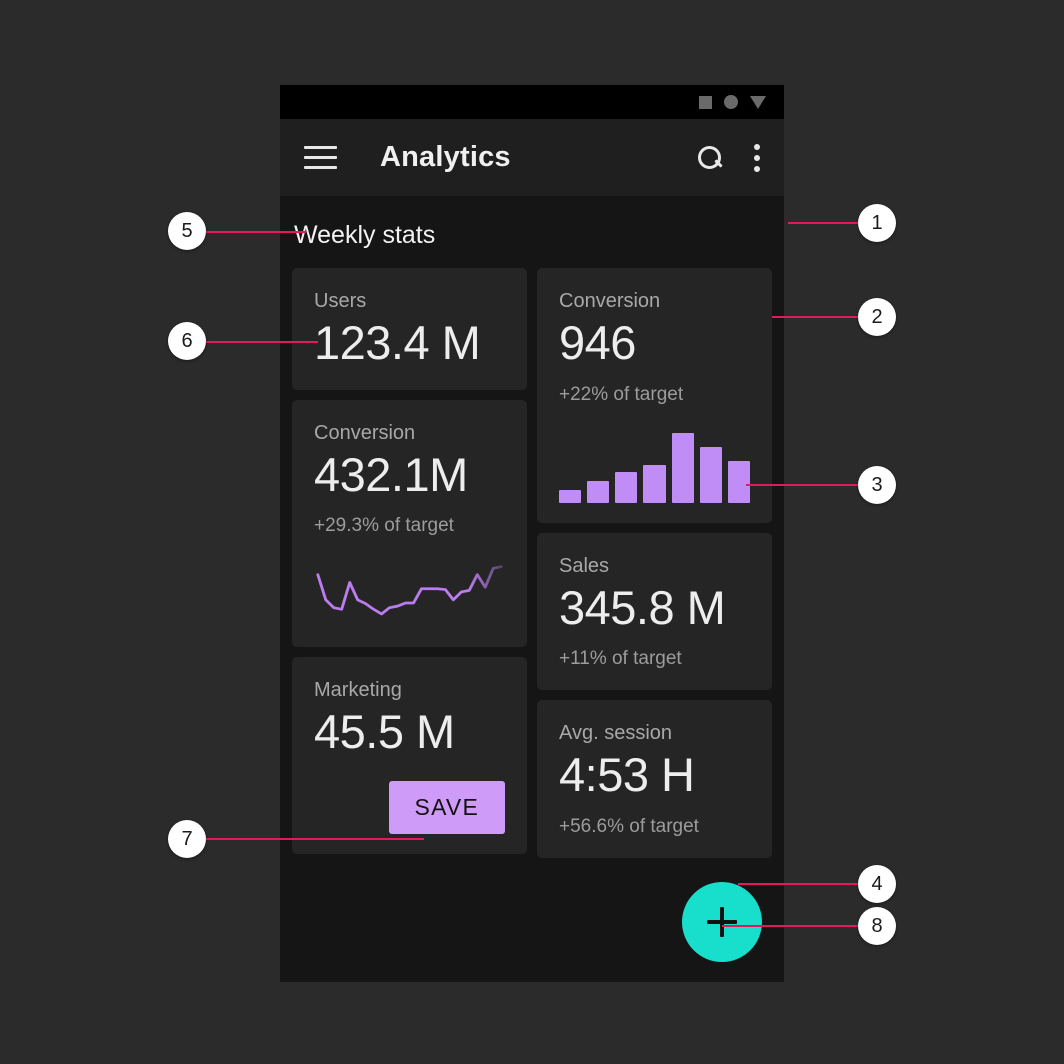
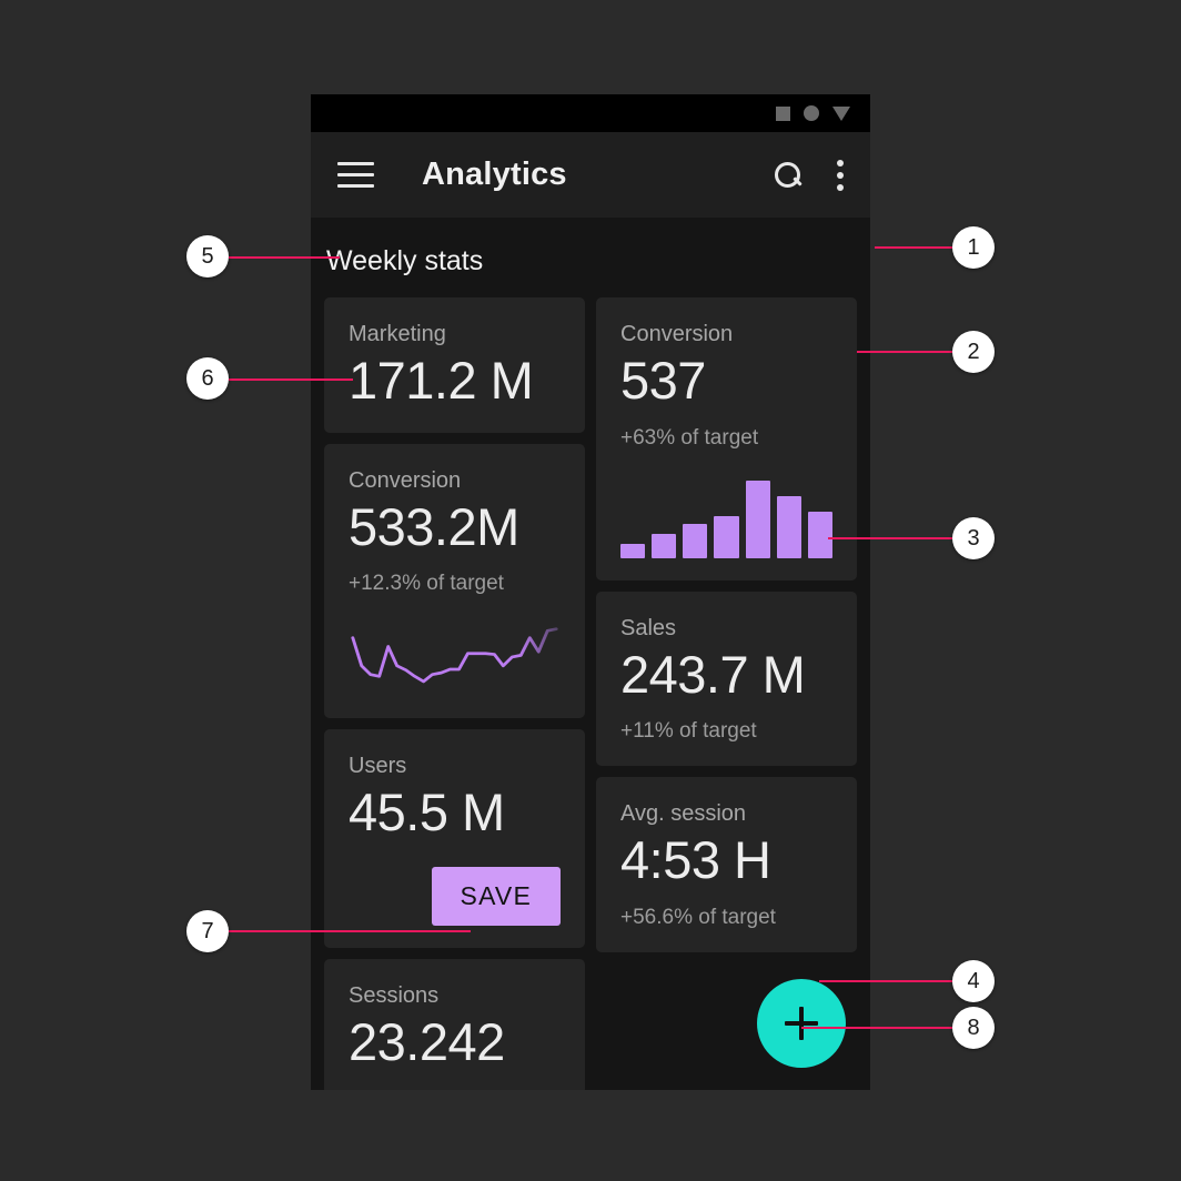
  Analytics
  Weekly stats
- Users
+ Marketing
- 123.4 M
+ 171.2 M
  Conversion
- 432.1M
+ 533.2M
- +29.3% of target
+ +12.3% of target
- Marketing
+ Users
  45.5 M
  SAVE
+ Sessions
+ 23.242
  Conversion
- 946
+ 537
- +22% of target
+ +63% of target
  Sales
- 345.8 M
+ 243.7 M
  +11% of target
  Avg. session
  4:53 H
  +56.6% of target
  1
  2
  3
  4
  5
  6
  7
  8
